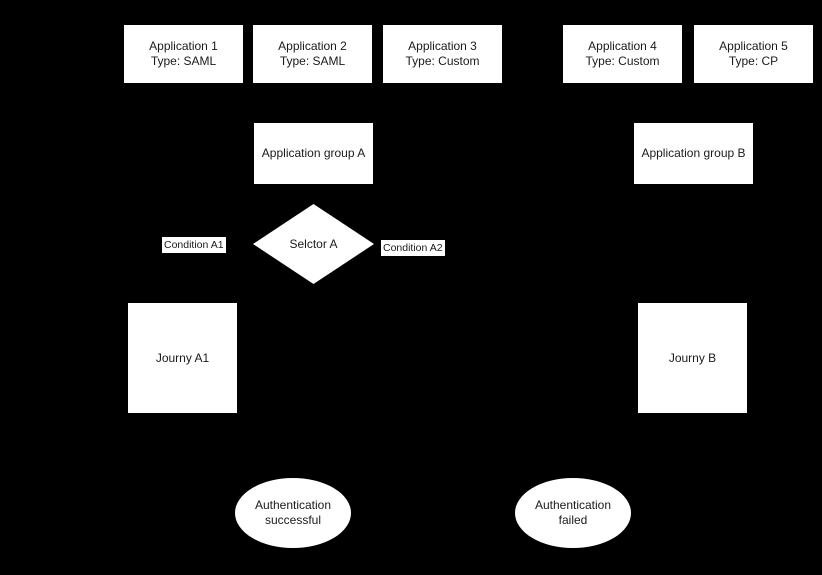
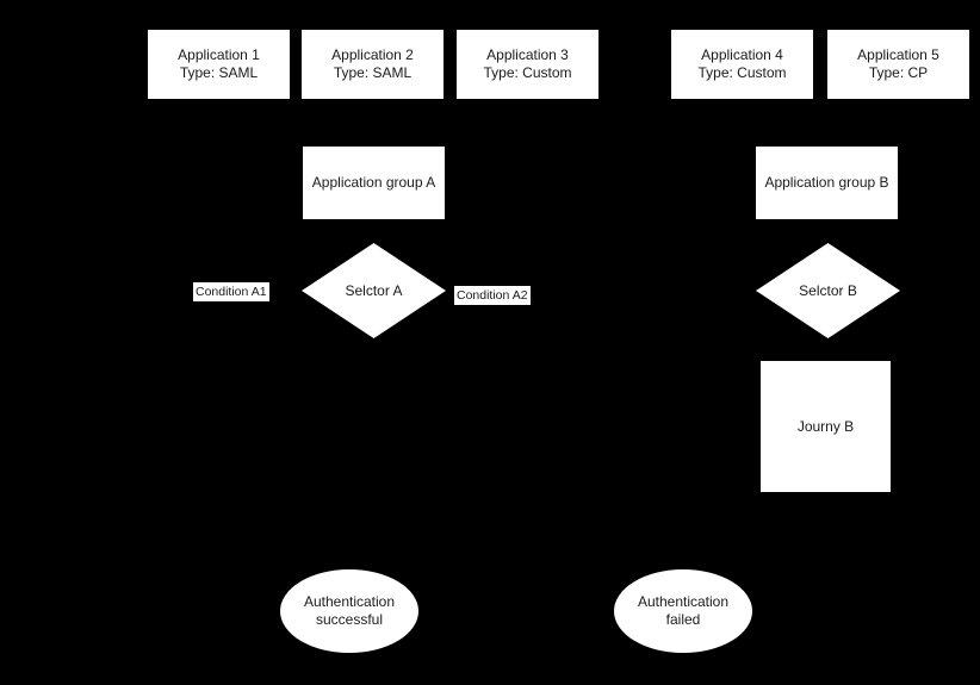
  Application 1
  Type: SAML
  Application 2
  Type: SAML
  Application 3
  Type: Custom
  Application 4
  Type: Custom
  Application 5
  Type: CP
  Application group A
  Application group B
  Selctor A
+ Selctor B
  Condition A1
  Condition A2
- Journy A1
  Journy B
  Authentication
  successful
  Authentication
  failed
